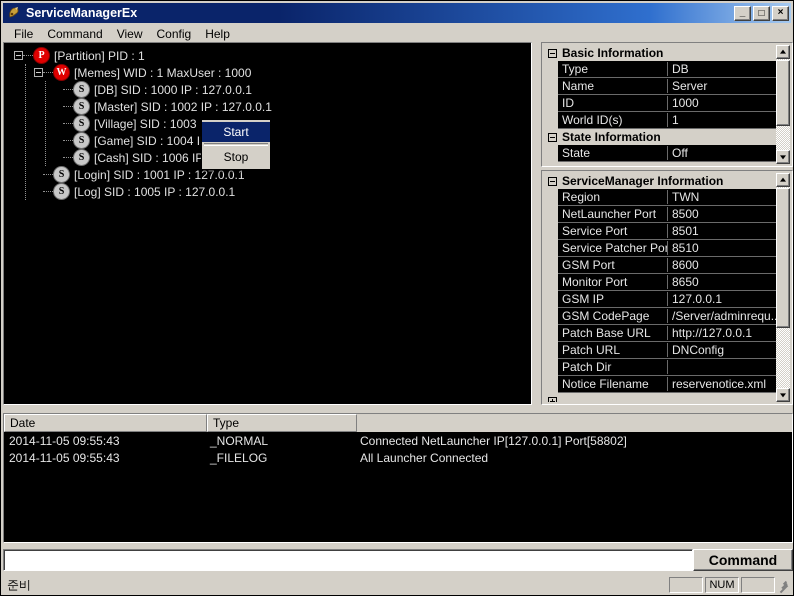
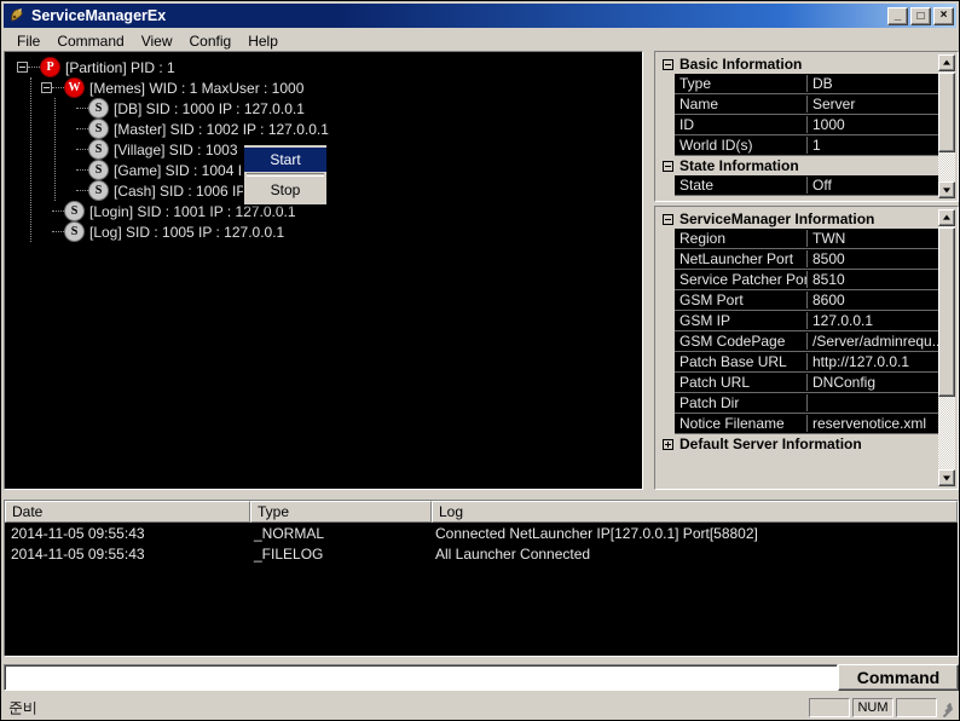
  ServiceManagerEx
  _
  □
  ×
  File
  Command
  View
  Config
  Help
  P
  [Partition] PID : 1
  W
  [Memes] WID : 1 MaxUser : 1000
  S
  [DB] SID : 1000 IP : 127.0.0.1
  S
  [Master] SID : 1002 IP : 127.0.0.1
  S
  S
  S
  S
  [Login] SID : 1001 IP : 127.0.0.1
  S
  [Log] SID : 1005 IP : 127.0.0.1
  Start
  Stop
  Basic Information
  Type
  DB
  Name
  Server
  ID
  1000
  World ID(s)
  1
  State Information
  State
  Off
  ServiceManager Information
  Region
  TWN
  NetLauncher Port
  8500
- Service Port
- 8501
  Service Patcher Por
  8510
  GSM Port
  8600
- Monitor Port
- 8650
  GSM IP
  127.0.0.1
  GSM CodePage
  /Server/adminrequ.
  Patch Base URL
  http://127.0.0.1
  Patch URL
  DNConfig
  Patch Dir
  Notice Filename
  reservenotice.xml
+ Default Server Information
  Date
  Type
+ Log
  2014-11-05 09:55:43
  _NORMAL
  Connected NetLauncher IP[127.0.0.1] Port[58802]
  2014-11-05 09:55:43
  _FILELOG
  All Launcher Connected
  Command
  준비
  NUM
